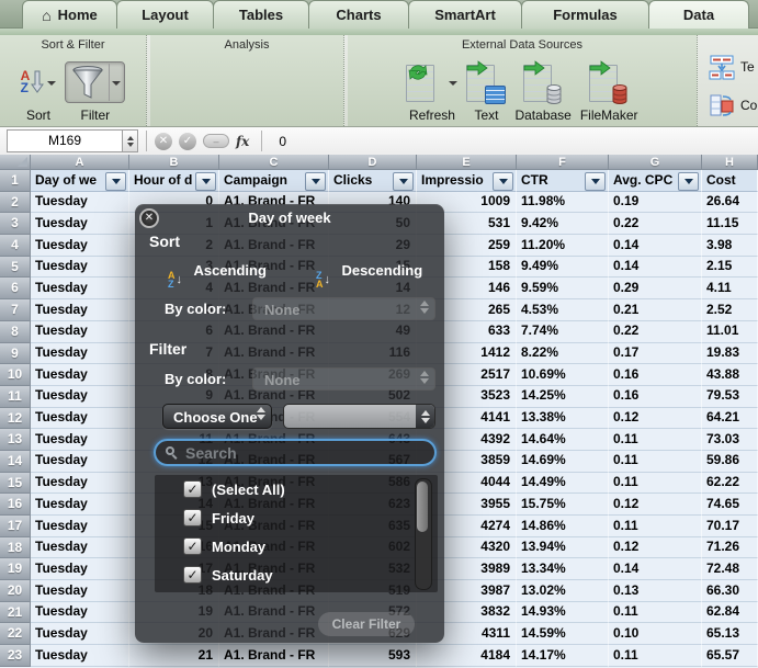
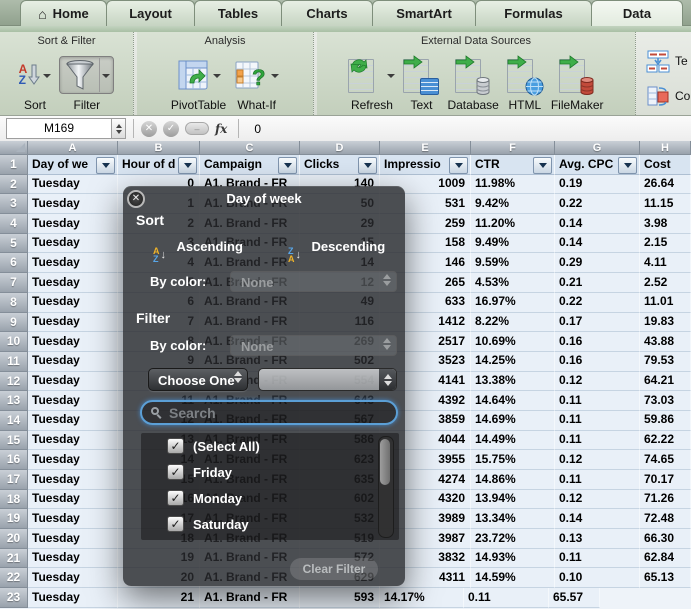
  ⌂
  Home
  Layout
  Tables
  Charts
  SmartArt
  Formulas
  Data
  Sort & Filter
  A
  Z
  Sort
  Filter
  Analysis
+ PivotTable
+ ?
+ What-If
  External Data Sources
  Refresh
  Text
  Database
+ HTML
  FileMaker
  Te
  Co
  M169
  ✕
  ✓
  –
  fx
  0
  A
  B
  C
  D
  E
  F
  G
  H
  1
  Day of we
  Hour of d
  Campaign
  Clicks
  Impressio
  CTR
  Avg. CPC
  Cost
  2
  Tuesday
  0
  A1. Brand - FR
  140
  1009
  11.98%
  0.19
  26.64
  3
  Tuesday
  1
  A1. Brand - FR
  50
  531
  9.42%
  0.22
  11.15
  4
  Tuesday
  2
  A1. Brand - FR
  29
  259
  11.20%
  0.14
  3.98
  5
  Tuesday
  3
  A1. Brand - FR
  15
  158
  9.49%
  0.14
  2.15
  6
  Tuesday
  4
  A1. Brand - FR
  14
  146
  9.59%
  0.29
  4.11
  7
  Tuesday
  5
  A1. Brand - FR
  12
  265
  4.53%
  0.21
  2.52
  8
  Tuesday
  6
  A1. Brand - FR
  49
  633
- 7.74%
+ 16.97%
  0.22
  11.01
  9
  Tuesday
  7
  A1. Brand - FR
  116
  1412
  8.22%
  0.17
  19.83
  10
  Tuesday
  8
  A1. Brand - FR
  269
  2517
  10.69%
  0.16
  43.88
  11
  Tuesday
  9
  A1. Brand - FR
  502
  3523
  14.25%
  0.16
  79.53
  12
  Tuesday
  4141
  13.38%
  0.12
  64.21
  13
  Tuesday
  11
  A1. Brand - FR
  643
  4392
  14.64%
  0.11
  73.03
  14
  Tuesday
  12
  A1. Brand - FR
  567
  3859
  14.69%
  0.11
  59.86
  15
  Tuesday
  13
  A1. Brand - FR
  586
  4044
  14.49%
  0.11
  62.22
  16
  Tuesday
  14
  A1. Brand - FR
  623
  3955
  15.75%
  0.12
  74.65
  17
  Tuesday
  15
  A1. Brand - FR
  635
  4274
  14.86%
  0.11
  70.17
  18
  Tuesday
  A1. Brand - FR
  602
  4320
  13.94%
  0.12
  71.26
  19
  Tuesday
  A1. Brand - FR
  532
  3989
  13.34%
  0.14
  72.48
  20
  Tuesday
  18
  A1. Brand - FR
  519
  3987
- 13.02%
+ 23.72%
  0.13
  66.30
  21
  Tuesday
  19
  A1. Brand - FR
  572
  3832
  14.93%
  0.11
  62.84
  22
  Tuesday
  20
  A1. Brand - FR
  629
  4311
  14.59%
  0.10
  65.13
  23
  Tuesday
  21
  A1. Brand - FR
  593
- 4184
  14.17%
  0.11
  65.57
  ✕
  Day of week
  Sort
  A
  Z
  ↓
  Ascending
  Z
  A
  ↓
  Descending
  By color:
  None
  Filter
  By color:
  None
  Choose One
  Search
  ✓
  (Select All)
  ✓
  Friday
  ✓
  Monday
  ✓
  Saturday
  Clear Filter
